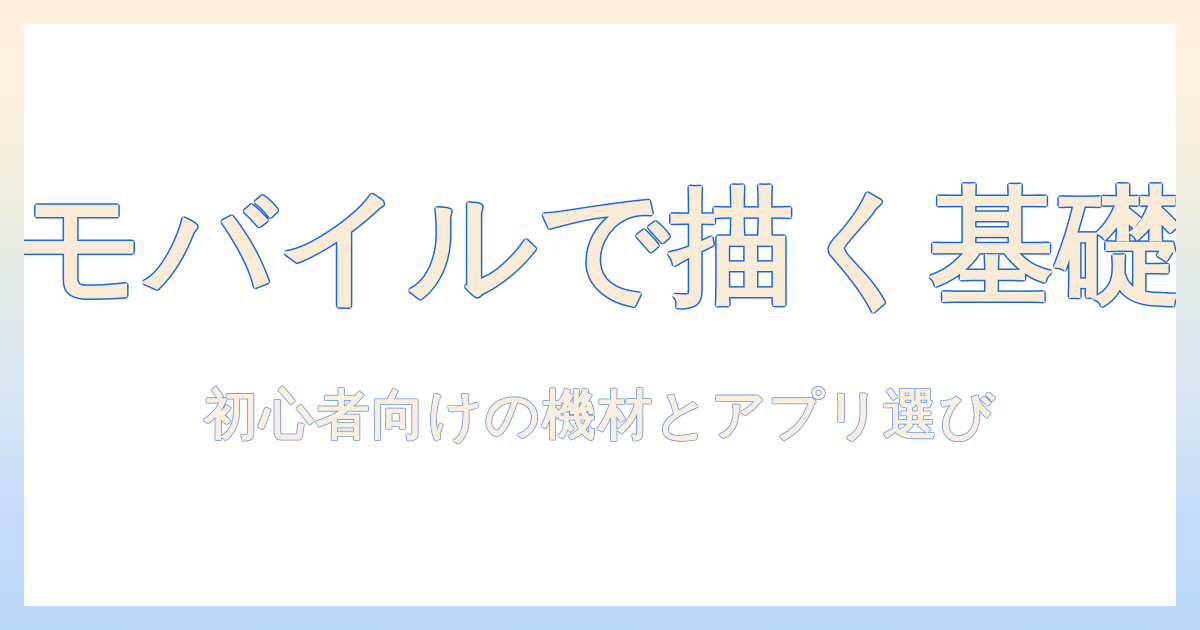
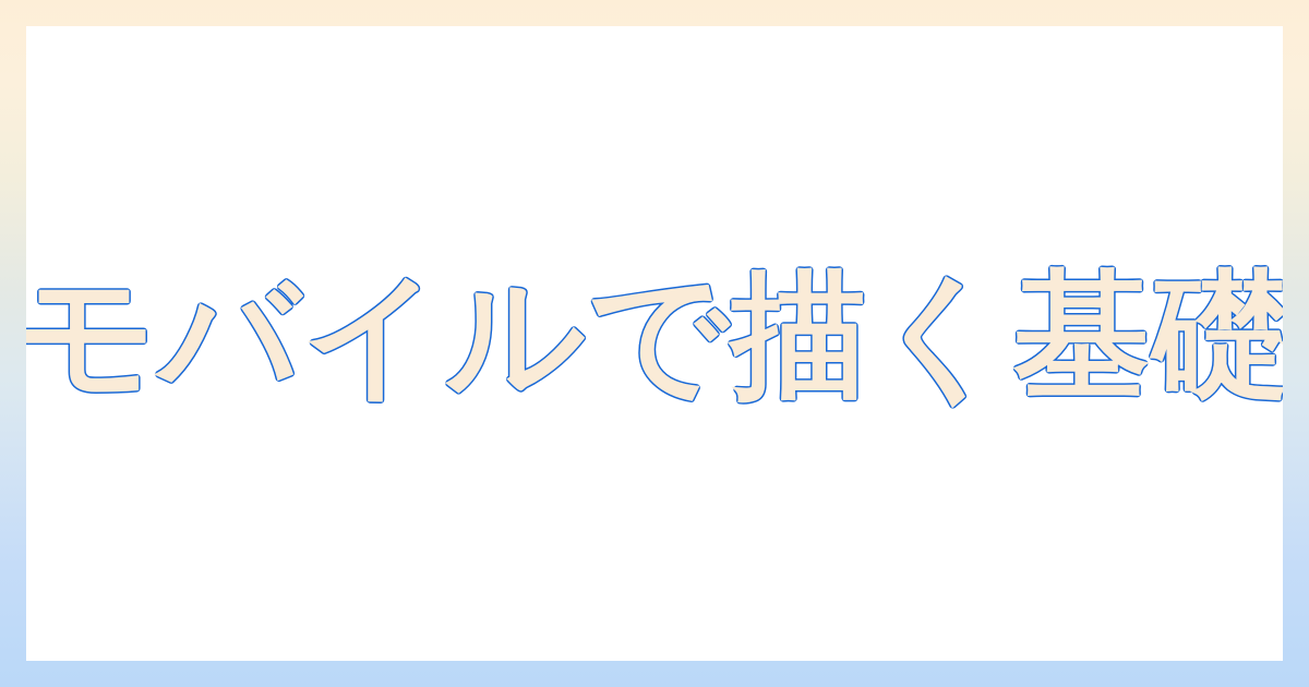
  モバイルで描く基礎
- 初心者向けの機材とアプリ選び
